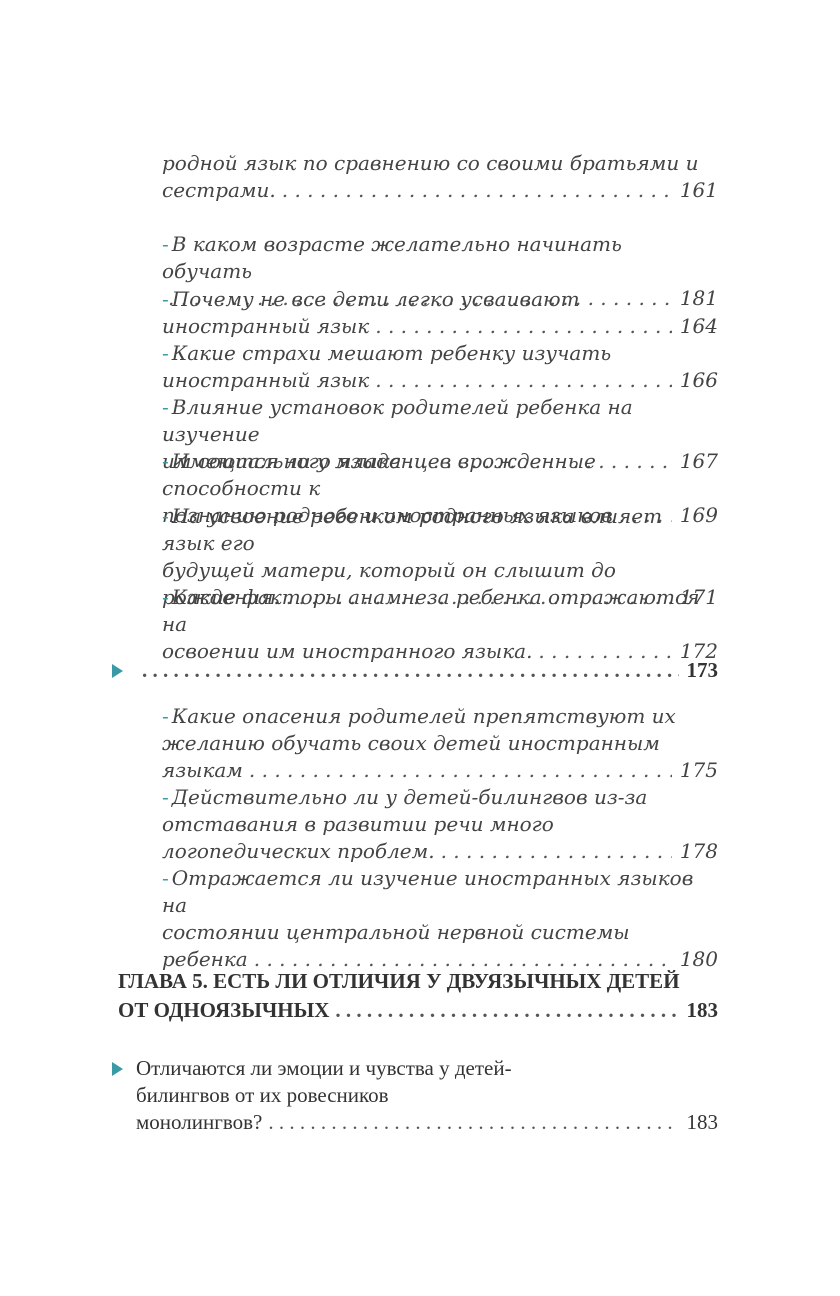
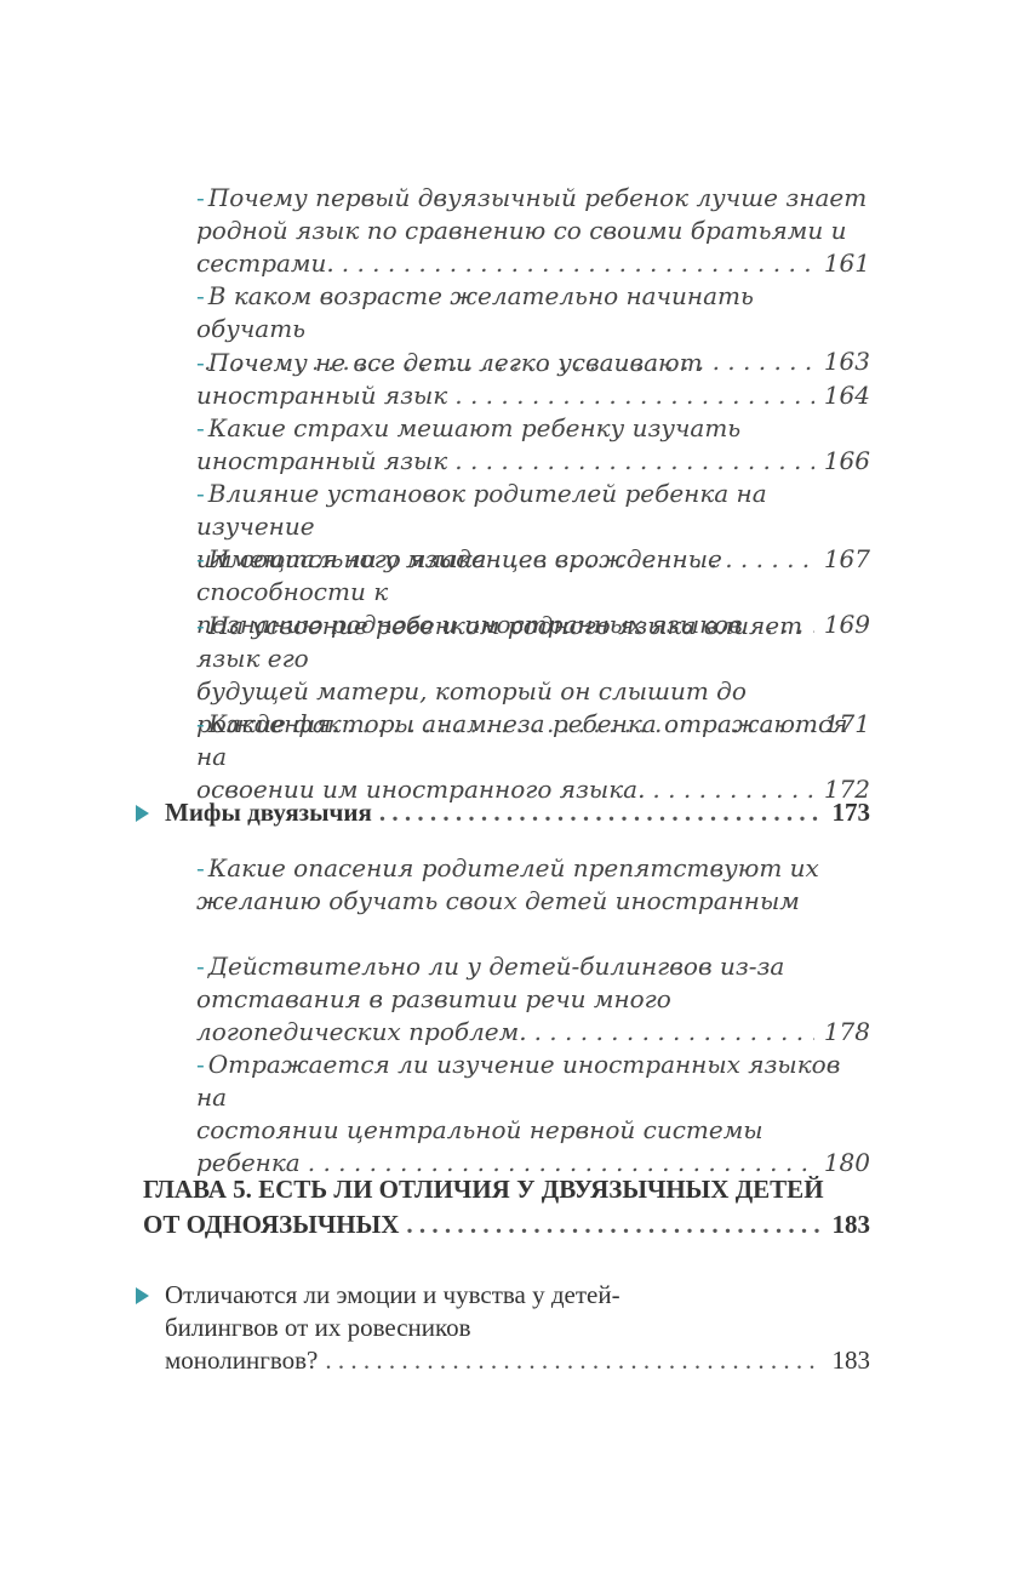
+ - Почему первый двуязычный ребенок лучше знает
  родной язык по сравнению со своими братьями и
  сестрами.
  161
  - В каком возрасте желательно начинать обучать
- 181
+ 163
  - Почему не все дети легко усваивают
  иностранный язык
  164
  - Какие страхи мешают ребенку изучать
  иностранный язык
  166
  - Влияние установок родителей ребенка на изучение
  им социального языка
  167
  - Имеются ли у младенцев врожденные способности к
  познанию родного и иностранных языков
  169
  - На усвоение ребенком родного языка влияет язык его
  будущей матери, который он слышит до
  рождения.
  171
  - Какие факторы анамнеза ребенка отражаются на
  освоении им иностранного языка.
  172
+ Мифы двуязычия
  173
  - Какие опасения родителей препятствуют их
  желанию обучать своих детей иностранным
- языкам
- 175
  - Действительно ли у детей-билингвов из-за
  отставания в развитии речи много
  логопедических проблем.
  178
  - Отражается ли изучение иностранных языков на
  состоянии центральной нервной системы
  ребенка
  180
  ГЛАВА 5. ЕСТЬ ЛИ ОТЛИЧИЯ У ДВУЯЗЫЧНЫХ ДЕТЕЙ
  ОТ ОДНОЯЗЫЧНЫХ
  183
  Отличаются ли эмоции и чувства у детей-
  билингвов от их ровесников
  монолингвов?
  183
